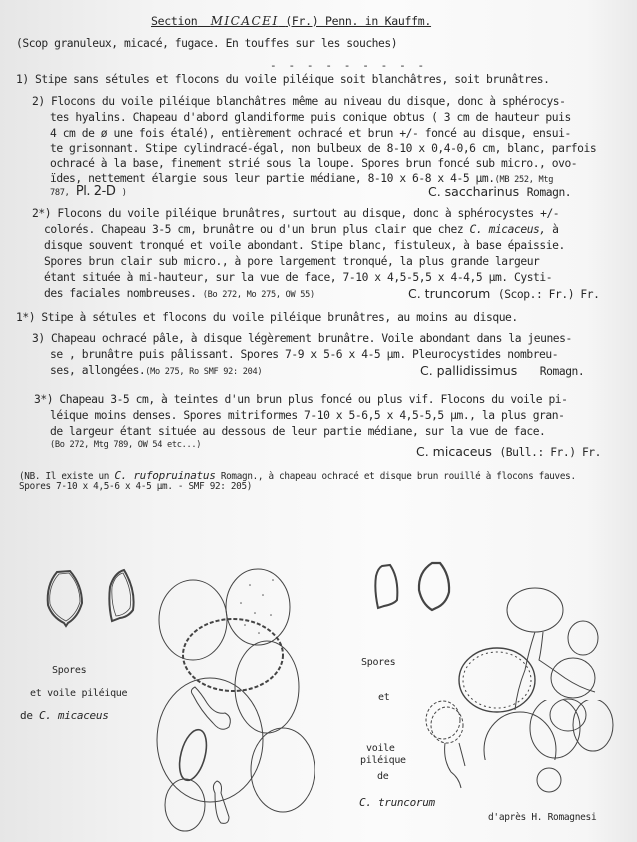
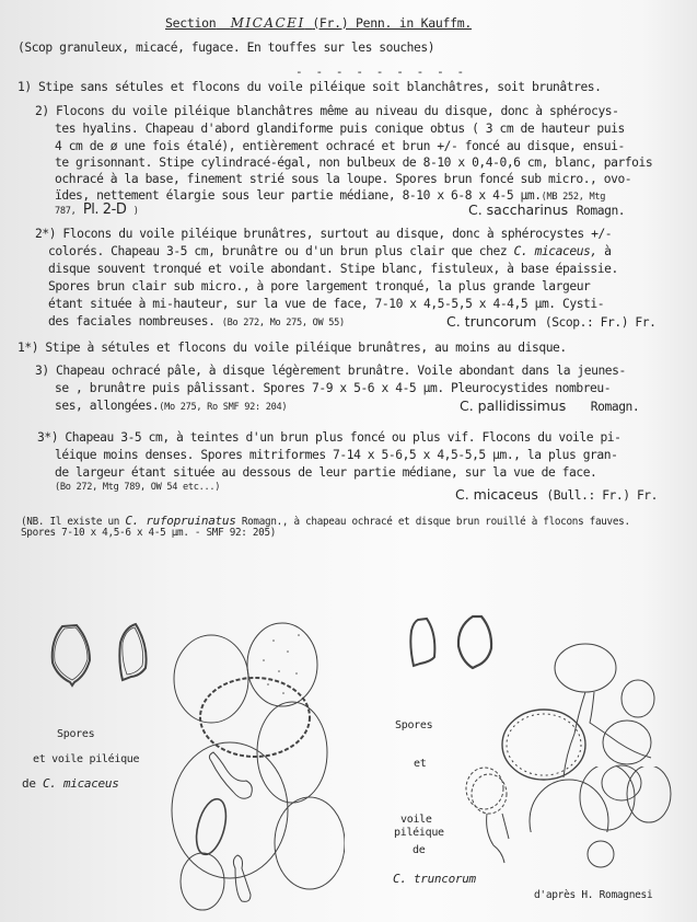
  Section MICACEI (Fr.) Penn. in Kauffm.
  (Scop granuleux, micacé, fugace. En touffes sur les souches)
  - - - - - - - - -
  1) Stipe sans sétules et flocons du voile piléique soit blanchâtres, soit brunâtres.
  2) Flocons du voile piléique blanchâtres même au niveau du disque, donc à sphérocys-
  tes hyalins. Chapeau d'abord glandiforme puis conique obtus ( 3 cm de hauteur puis
  4 cm de ø une fois étalé), entièrement ochracé et brun +/- foncé au disque, ensui-
  te grisonnant. Stipe cylindracé-égal, non bulbeux de 8-10 x 0,4-0,6 cm, blanc, parfois
  ochracé à la base, finement strié sous la loupe. Spores brun foncé sub micro., ovo-
  ïdes, nettement élargie sous leur partie médiane, 8-10 x 6-8 x 4-5 µm.(MB 252, Mtg
  787, Pl. 2-D )
  C. saccharinus Romagn.
  2*) Flocons du voile piléique brunâtres, surtout au disque, donc à sphérocystes +/-
  colorés. Chapeau 3-5 cm, brunâtre ou d'un brun plus clair que chez C. micaceus, à
  disque souvent tronqué et voile abondant. Stipe blanc, fistuleux, à base épaissie.
  Spores brun clair sub micro., à pore largement tronqué, la plus grande largeur
  étant située à mi-hauteur, sur la vue de face, 7-10 x 4,5-5,5 x 4-4,5 µm. Cysti-
  des faciales nombreuses. (Bo 272, Mo 275, OW 55)
  C. truncorum (Scop.: Fr.) Fr.
  1*) Stipe à sétules et flocons du voile piléique brunâtres, au moins au disque.
  3) Chapeau ochracé pâle, à disque légèrement brunâtre. Voile abondant dans la jeunes-
  se , brunâtre puis pâlissant. Spores 7-9 x 5-6 x 4-5 µm. Pleurocystides nombreu-
  ses, allongées.(Mo 275, Ro SMF 92: 204)
  C. pallidissimus Romagn.
  3*) Chapeau 3-5 cm, à teintes d'un brun plus foncé ou plus vif. Flocons du voile pi-
- léique moins denses. Spores mitriformes 7-10 x 5-6,5 x 4,5-5,5 µm., la plus gran-
+ léique moins denses. Spores mitriformes 7-14 x 5-6,5 x 4,5-5,5 µm., la plus gran-
  de largeur étant située au dessous de leur partie médiane, sur la vue de face.
  (Bo 272, Mtg 789, OW 54 etc...)
  C. micaceus (Bull.: Fr.) Fr.
  (NB. Il existe un C. rufopruinatus Romagn., à chapeau ochracé et disque brun rouillé à flocons fauves.
  Spores 7-10 x 4,5-6 x 4-5 µm. - SMF 92: 205)
  Spores
  et voile piléique
  de C. micaceus
  Spores
  et
  voile
  piléique
  de
  C. truncorum
  d'après H. Romagnesi
